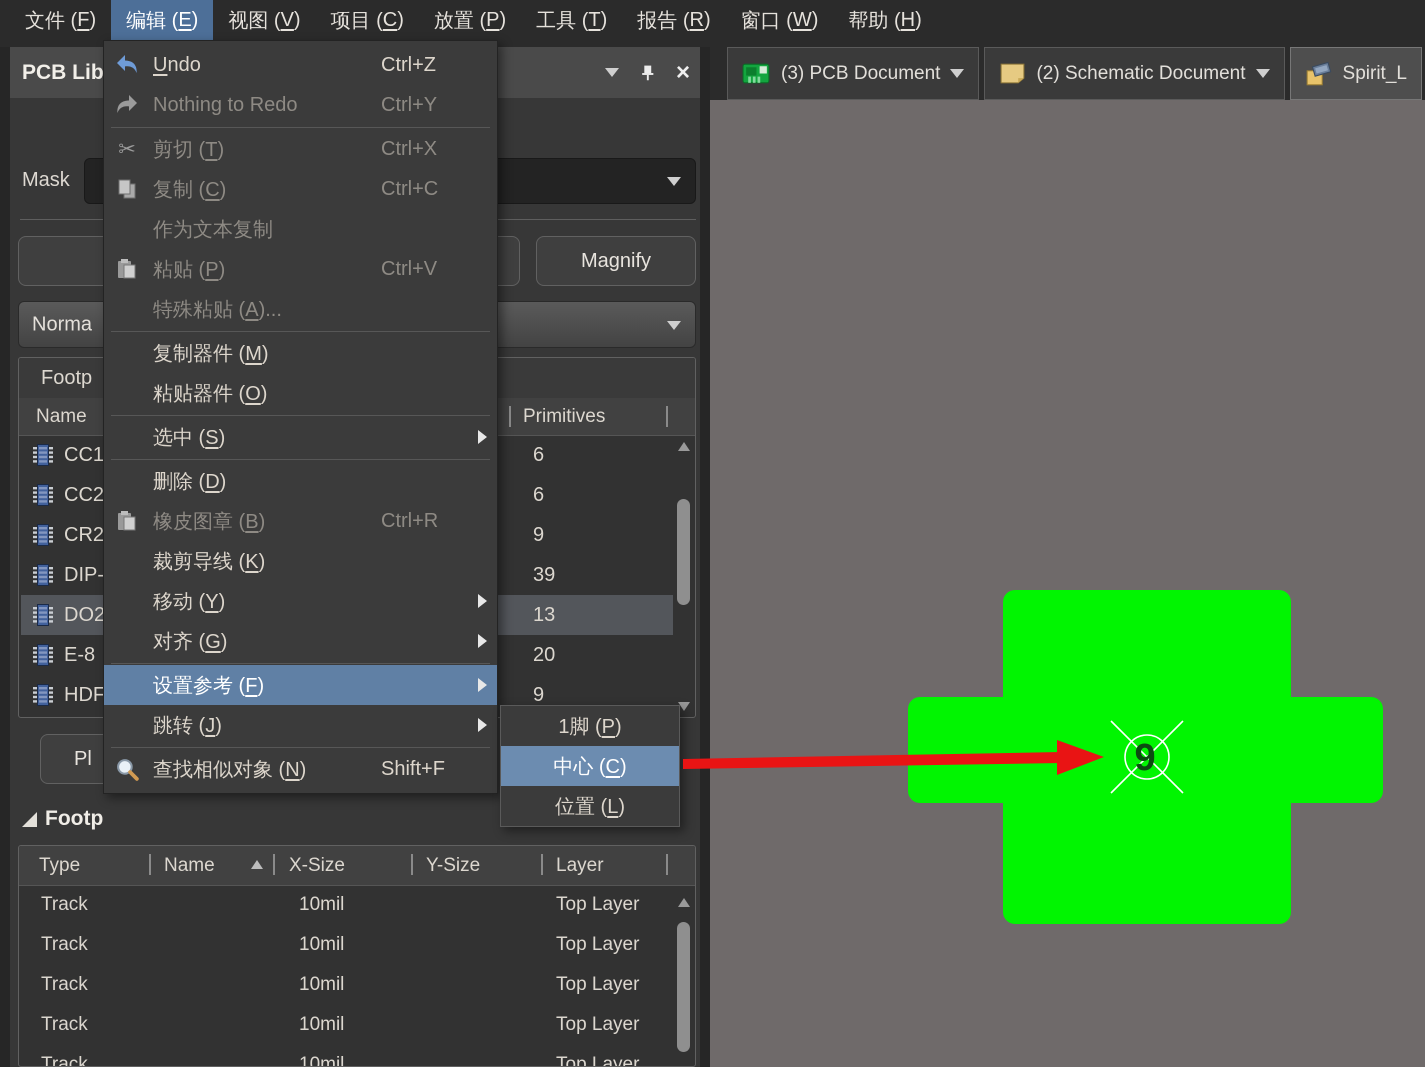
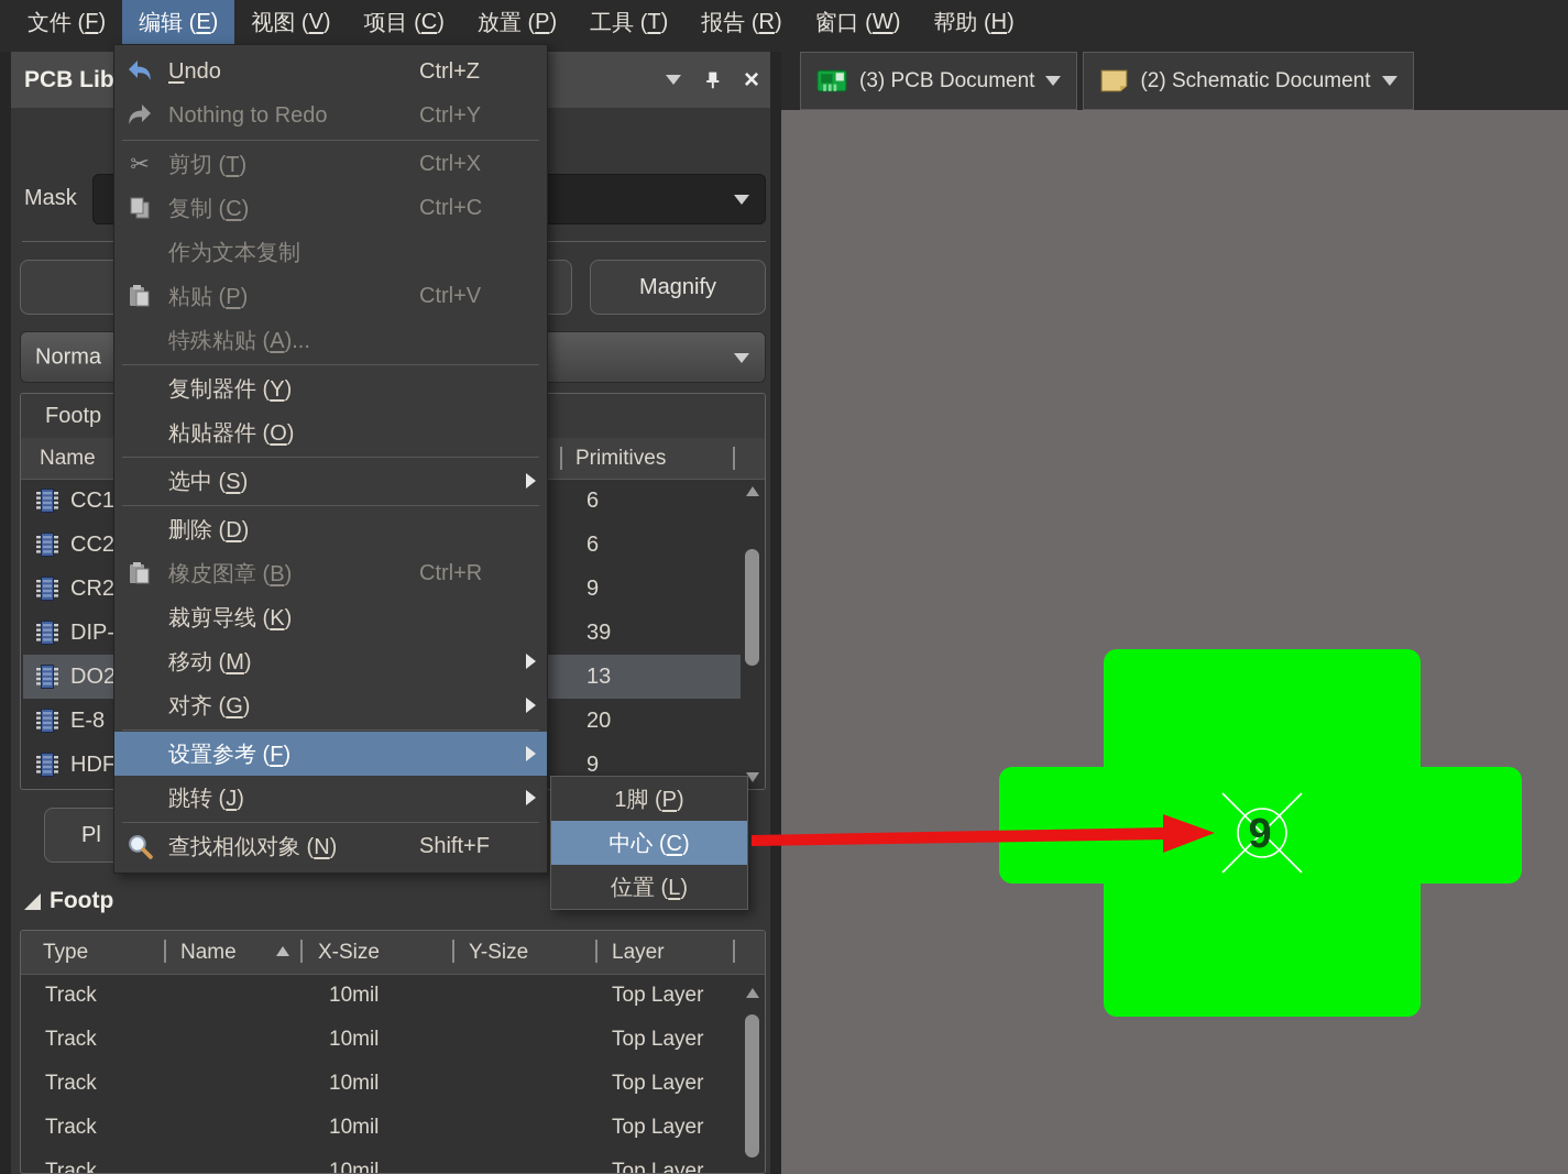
  文件 (
  F
  )
  编辑 (
  E
  )
  视图 (
  V
  )
  项目 (
  C
  )
  放置 (
  P
  )
  工具 (
  T
  )
  报告 (
  R
  )
  窗口 (
  W
  )
  帮助 (
  H
  )
  (3) PCB Document
  (2) Schematic Document
- Spirit_L
  PCB Lib
  ×
  Mask
  Magnify
  Norma
  Footp
  Name
  Primitives
  CC1
  6
  CC2
  6
  CR2
  9
  DIP-
  39
  DO2
  13
  E-8
  20
  HDF
  9
  Pl
  Footp
  Type
  Name
  X-Size
  Y-Size
  Layer
  Track
  10mil
  Top Layer
  Track
  10mil
  Top Layer
  Track
  10mil
  Top Layer
  Track
  10mil
  Top Layer
  Track
  10mil
  Top Layer
  9
  Undo
  Ctrl+Z
  Nothing to Redo
  Ctrl+Y
  ✂
  剪切 (T)
  Ctrl+X
  复制 (C)
  Ctrl+C
  作为文本复制
  粘贴 (P)
  Ctrl+V
  特殊粘贴 (A)...
- 复制器件 (M)
+ 复制器件 (Y)
  粘贴器件 (O)
  选中 (S)
  删除 (D)
  橡皮图章 (B)
  Ctrl+R
  裁剪导线 (K)
- 移动 (Y)
+ 移动 (M)
  对齐 (G)
  设置参考 (F)
  跳转 (J)
  查找相似对象 (N)
  Shift+F
  1脚 (P)
  中心 (C)
  位置 (L)
